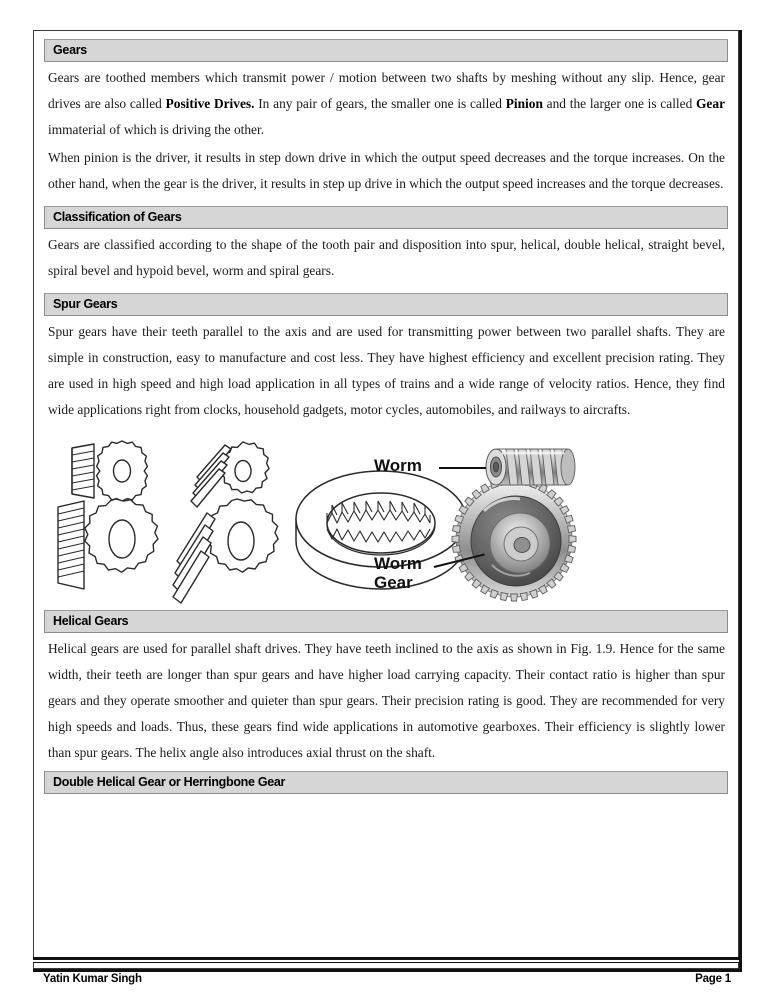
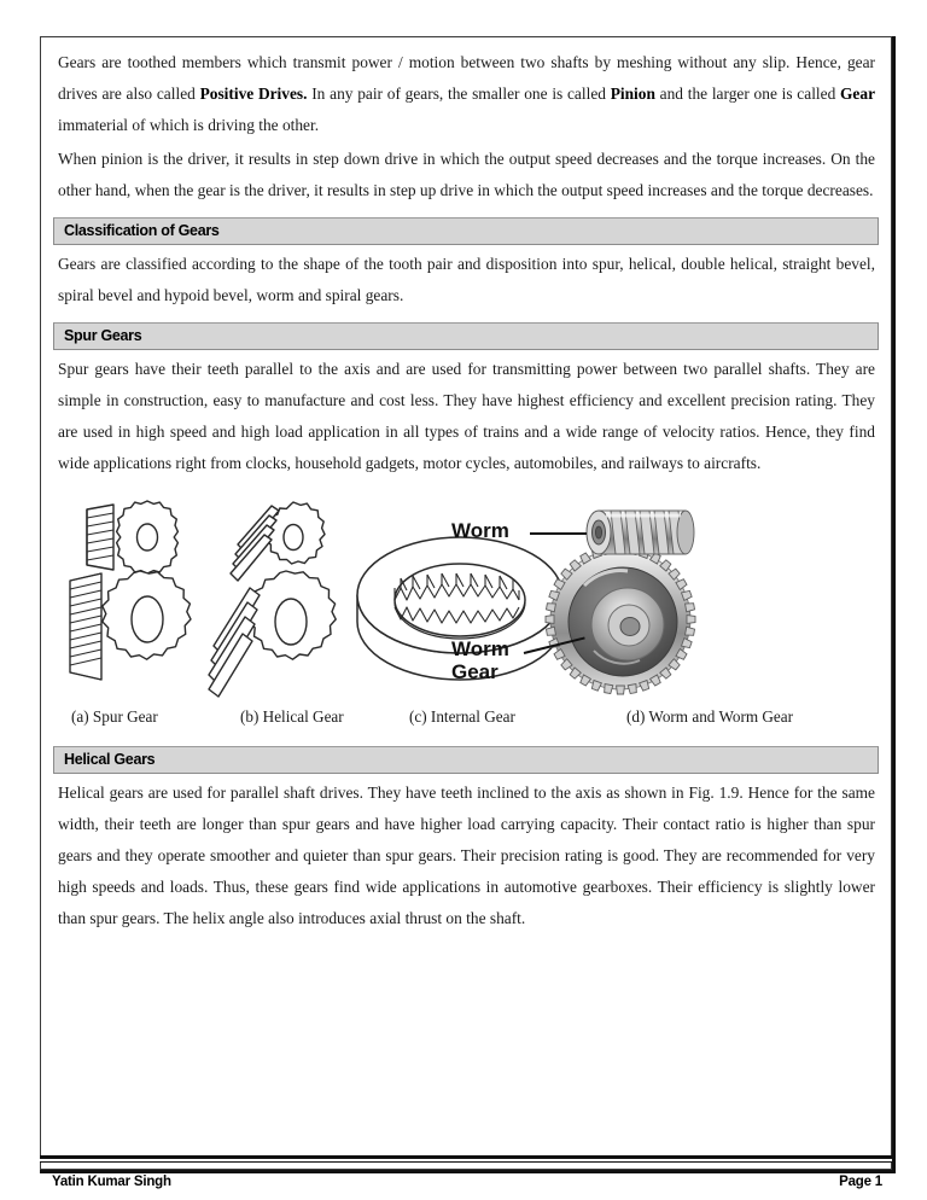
- Gears
  Gears are toothed members which transmit power / motion between two shafts by meshing without any slip. Hence, gear drives are also called Positive Drives. In any pair of gears, the smaller one is called Pinion and the larger one is called Gear immaterial of which is driving the other.
  When pinion is the driver, it results in step down drive in which the output speed decreases and the torque increases. On the other hand, when the gear is the driver, it results in step up drive in which the output speed increases and the torque decreases.
  Classification of Gears
  Gears are classified according to the shape of the tooth pair and disposition into spur, helical, double helical, straight bevel, spiral bevel and hypoid bevel, worm and spiral gears.
  Spur Gears
  Spur gears have their teeth parallel to the axis and are used for transmitting power between two parallel shafts. They are simple in construction, easy to manufacture and cost less. They have highest efficiency and excellent precision rating. They are used in high speed and high load application in all types of trains and a wide range of velocity ratios. Hence, they find wide applications right from clocks, household gadgets, motor cycles, automobiles, and railways to aircrafts.
  Worm
  Worm
  Gear
+ (a) Spur Gear
+ (b) Helical Gear
+ (c) Internal Gear
+ (d) Worm and Worm Gear
  Helical Gears
  Helical gears are used for parallel shaft drives. They have teeth inclined to the axis as shown in Fig. 1.9. Hence for the same width, their teeth are longer than spur gears and have higher load carrying capacity. Their contact ratio is higher than spur gears and they operate smoother and quieter than spur gears. Their precision rating is good. They are recommended for very high speeds and loads. Thus, these gears find wide applications in automotive gearboxes. Their efficiency is slightly lower than spur gears. The helix angle also introduces axial thrust on the shaft.
- Double Helical Gear or Herringbone Gear
  Yatin Kumar Singh
  Page 1
